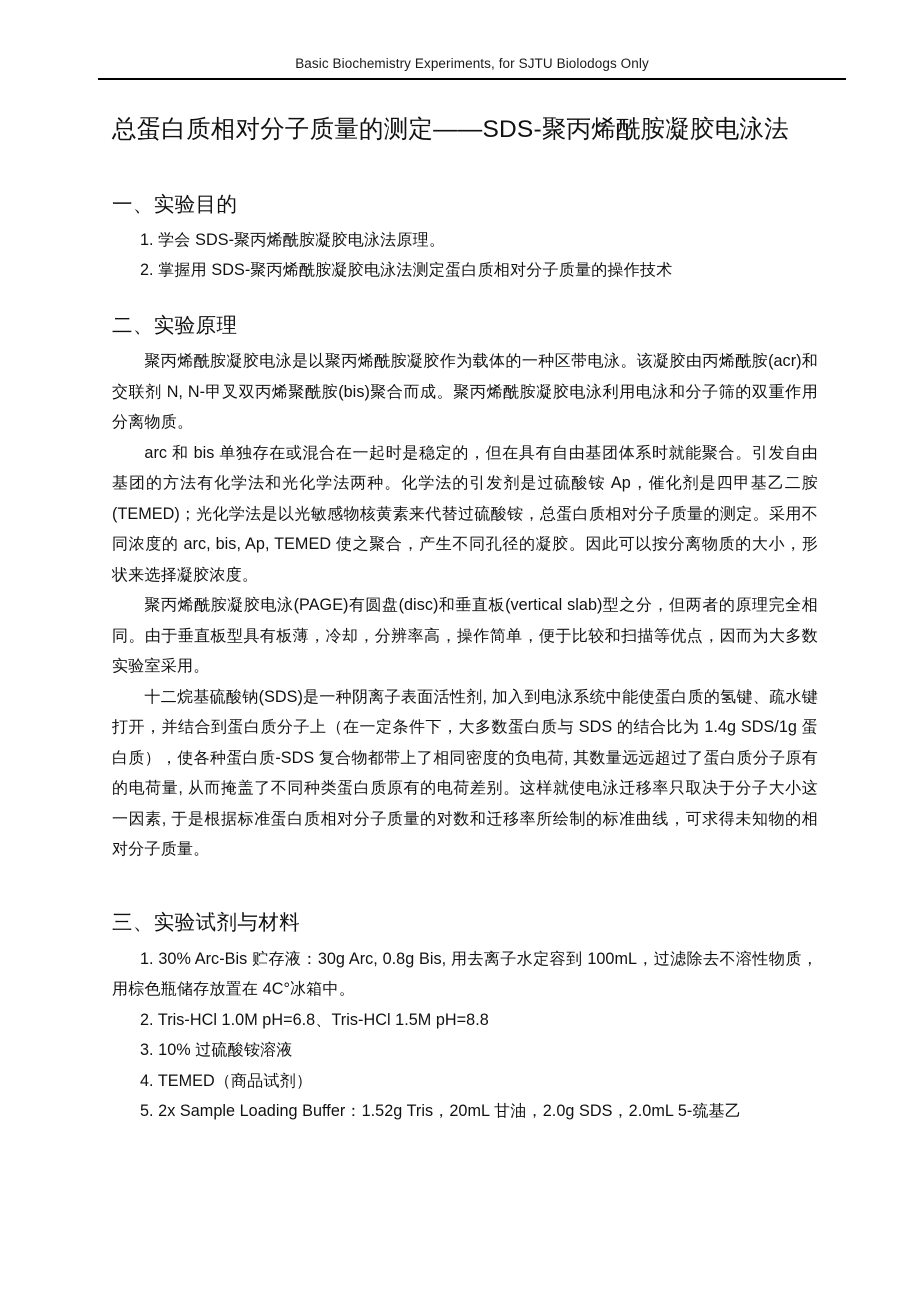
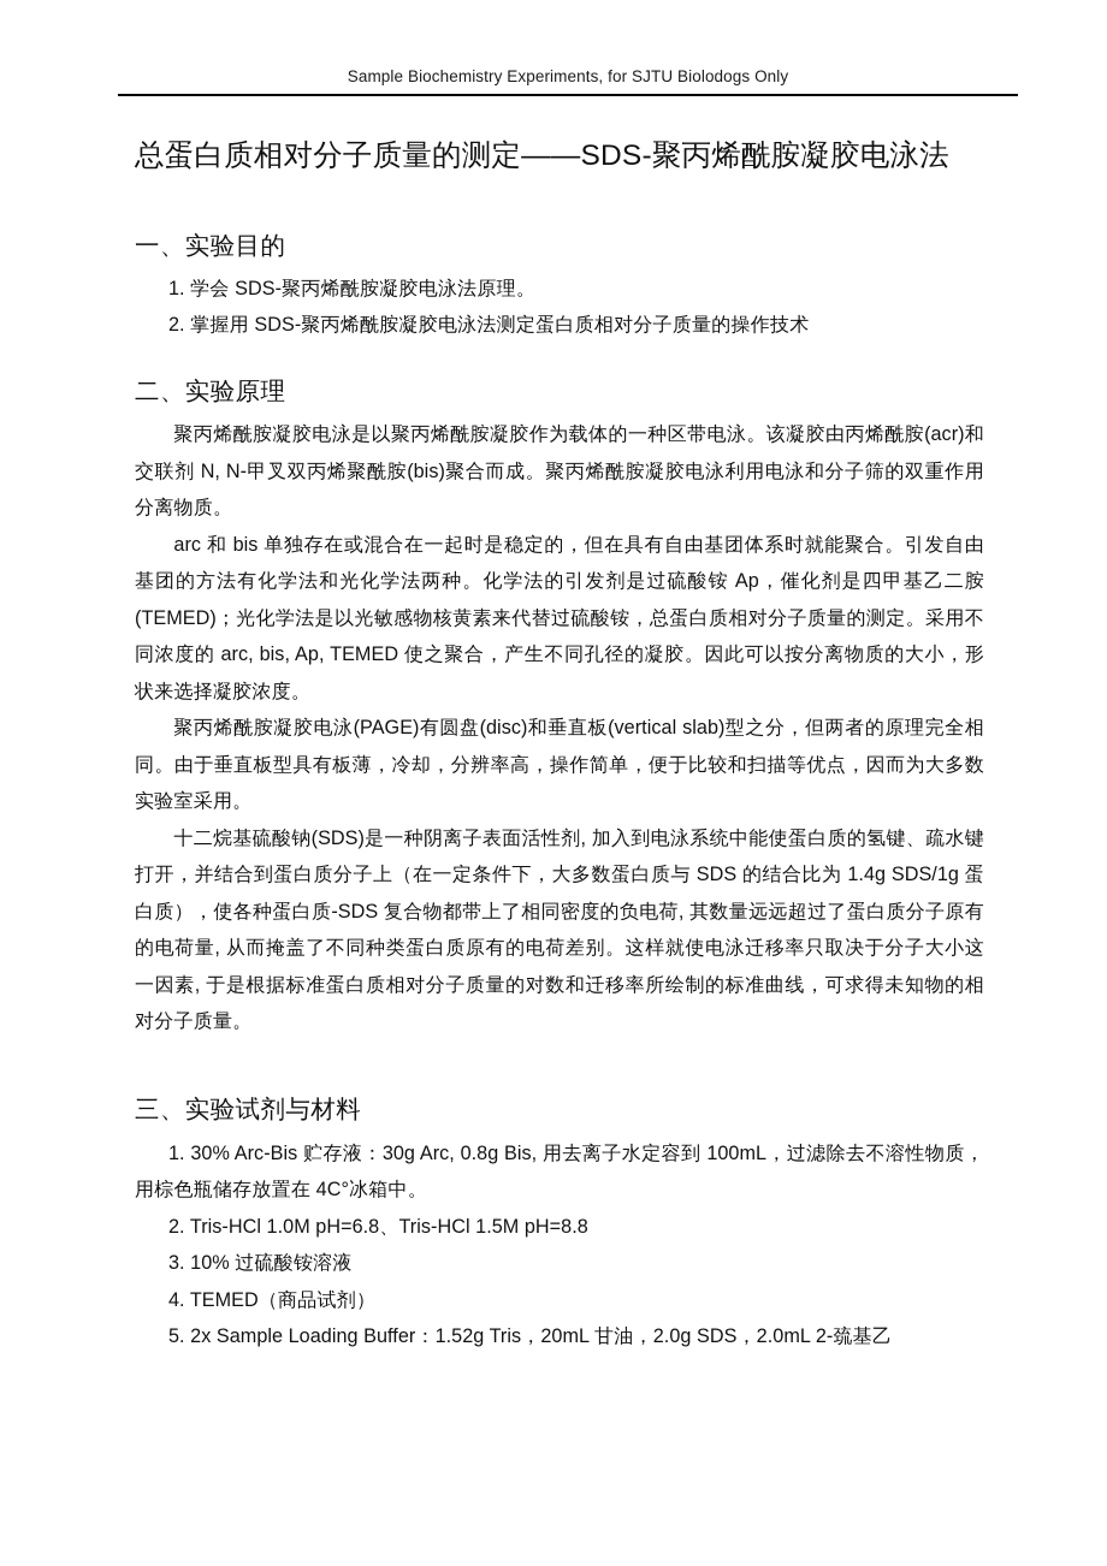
- Basic Biochemistry Experiments, for SJTU Biolodogs Only
+ Sample Biochemistry Experiments, for SJTU Biolodogs Only
  总蛋白质相对分子质量的测定——SDS-聚丙烯酰胺凝胶电泳法
  一、实验目的
  1. 学会 SDS-聚丙烯酰胺凝胶电泳法原理。
  2. 掌握用 SDS-聚丙烯酰胺凝胶电泳法测定蛋白质相对分子质量的操作技术
  二、实验原理
  聚丙烯酰胺凝胶电泳是以聚丙烯酰胺凝胶作为载体的一种区带电泳。该凝胶由丙烯酰胺(acr)和交联剂 N, N-甲叉双丙烯聚酰胺(bis)聚合而成。聚丙烯酰胺凝胶电泳利用电泳和分子筛的双重作用分离物质。
  arc 和 bis 单独存在或混合在一起时是稳定的，但在具有自由基团体系时就能聚合。引发自由基团的方法有化学法和光化学法两种。化学法的引发剂是过硫酸铵 Ap，催化剂是四甲基乙二胺(TEMED)；光化学法是以光敏感物核黄素来代替过硫酸铵，总蛋白质相对分子质量的测定。采用不同浓度的 arc, bis, Ap, TEMED 使之聚合，产生不同孔径的凝胶。因此可以按分离物质的大小，形状来选择凝胶浓度。
  聚丙烯酰胺凝胶电泳(PAGE)有圆盘(disc)和垂直板(vertical slab)型之分，但两者的原理完全相同。由于垂直板型具有板薄，冷却，分辨率高，操作简单，便于比较和扫描等优点，因而为大多数实验室采用。
  十二烷基硫酸钠(SDS)是一种阴离子表面活性剂, 加入到电泳系统中能使蛋白质的氢键、疏水键打开，并结合到蛋白质分子上（在一定条件下，大多数蛋白质与 SDS 的结合比为 1.4g SDS/1g 蛋白质），使各种蛋白质-SDS 复合物都带上了相同密度的负电荷, 其数量远远超过了蛋白质分子原有的电荷量, 从而掩盖了不同种类蛋白质原有的电荷差别。这样就使电泳迁移率只取决于分子大小这一因素, 于是根据标准蛋白质相对分子质量的对数和迁移率所绘制的标准曲线，可求得未知物的相对分子质量。
  三、实验试剂与材料
  1. 30% Arc-Bis 贮存液：30g Arc, 0.8g Bis, 用去离子水定容到 100mL，过滤除去不溶性物质，用棕色瓶储存放置在 4C°冰箱中。
  2. Tris-HCl 1.0M pH=6.8、Tris-HCl 1.5M pH=8.8
  3. 10% 过硫酸铵溶液
  4. TEMED（商品试剂）
- 5. 2x Sample Loading Buffer：1.52g Tris，20mL 甘油，2.0g SDS，2.0mL 5-巯基乙
+ 5. 2x Sample Loading Buffer：1.52g Tris，20mL 甘油，2.0g SDS，2.0mL 2-巯基乙
